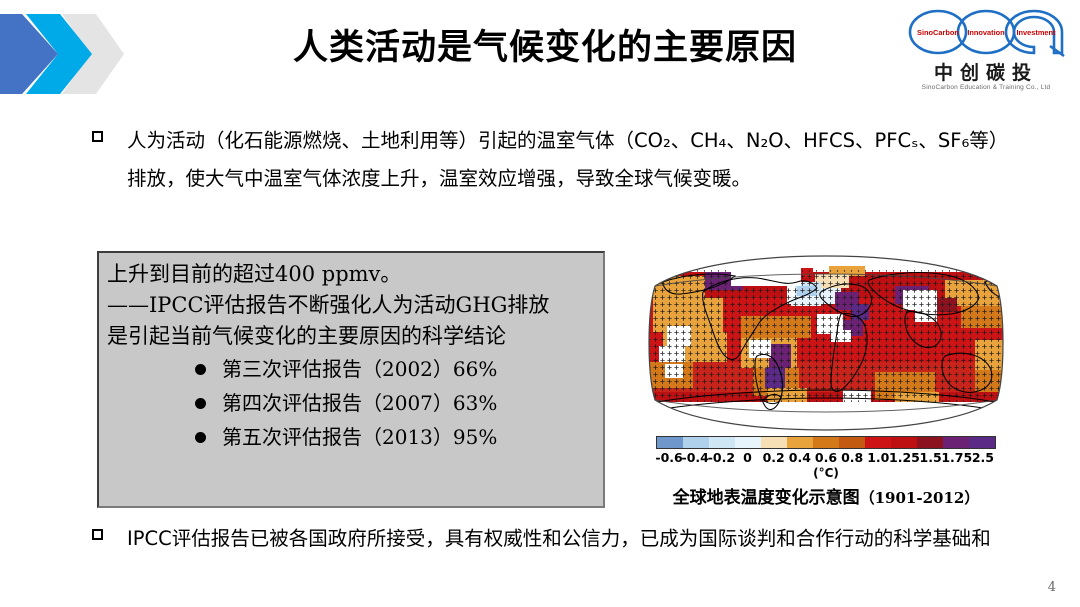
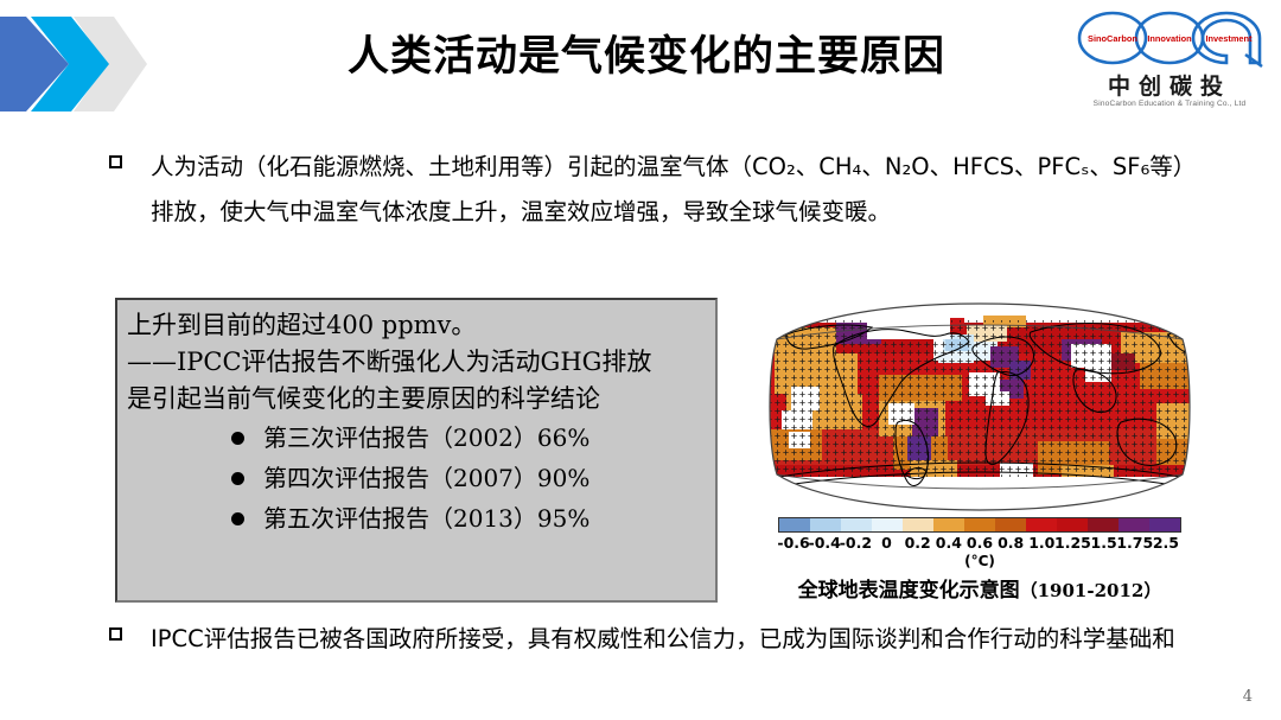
  人类活动是气候变化的主要原因
  SinoCarbon
  Innovation
  Investment
  中创碳投
  人为活动（化石能源燃烧、土地利用等）引起的温室气体（CO₂、CH₄、N₂O、HFCS、PFCₛ、SF₆等）
  排放，使大气中温室气体浓度上升，温室效应增强，导致全球气候变暖。
  上升到目前的超过400 ppmv。
  ——IPCC评估报告不断强化人为活动GHG排放
  是引起当前气候变化的主要原因的科学结论
  第三次评估报告（2002）66%
- 第四次评估报告（2007）63%
+ 第四次评估报告（2007）90%
  第五次评估报告（2013）95%
  -0.6
  -0.4
  -0.2
  0
  0.2
  0.4
  0.6
  0.8
  1.0
  1.25
  1.5
  1.75
  2.5
  (°C)
  全球地表温度变化示意图（1901-2012）
  IPCC评估报告已被各国政府所接受，具有权威性和公信力，已成为国际谈判和合作行动的科学基础和
  4
